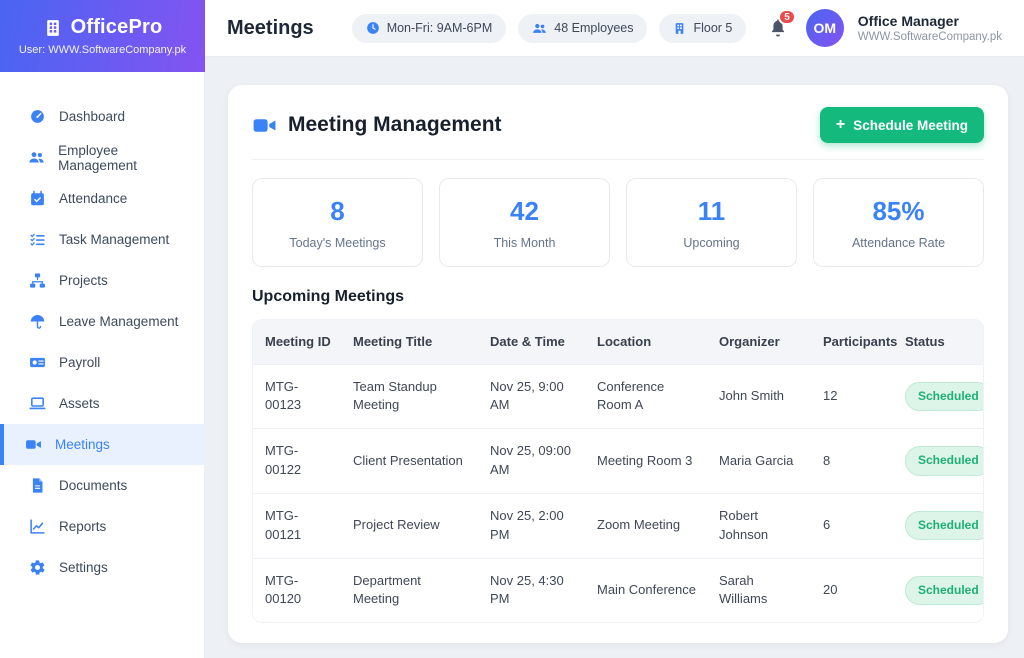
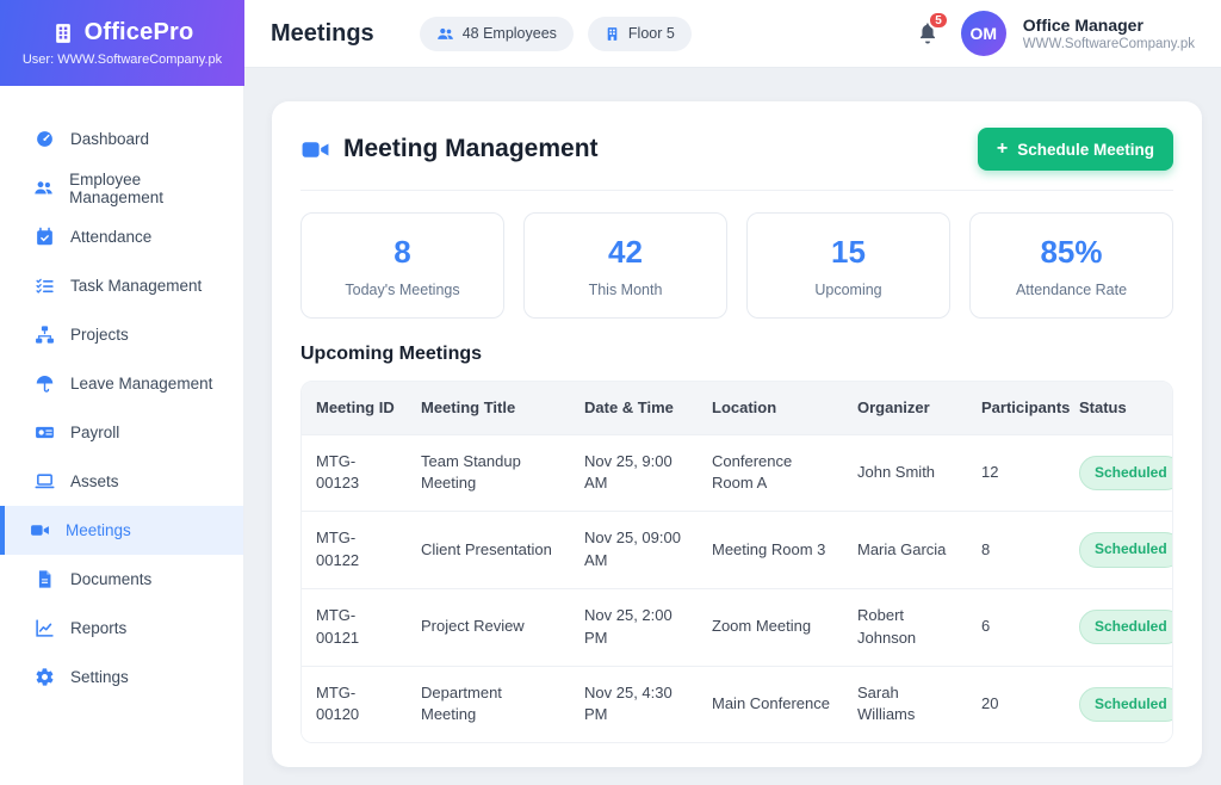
  OfficePro
  User: WWW.SoftwareCompany.pk
  Meetings
- Mon-Fri: 9AM-6PM
  48 Employees
  Floor 5
  5
  OM
  Office Manager
  WWW.SoftwareCompany.pk
  Dashboard
  Employee Management
  Attendance
  Task Management
  Projects
  Leave Management
  Payroll
  Assets
  Meetings
  Documents
  Reports
  Settings
  Meeting Management
  +
  Schedule Meeting
  8
  Today's Meetings
  42
  This Month
- 11
+ 15
  Upcoming
  85%
  Attendance Rate
  Upcoming Meetings
  Meeting ID	Meeting Title	Date & Time	Location	Organizer	Participants	Status
  MTG-00123	Team Standup Meeting	Nov 25, 9:00 AM	Conference Room A	John Smith	12	Scheduled
  MTG-00122	Client Presentation	Nov 25, 09:00 AM	Meeting Room 3	Maria Garcia	8	Scheduled
  MTG-00121	Project Review	Nov 25, 2:00 PM	Zoom Meeting	Robert Johnson	6	Scheduled
  MTG-00120	Department Meeting	Nov 25, 4:30 PM	Main Conference	Sarah Williams	20	Scheduled
